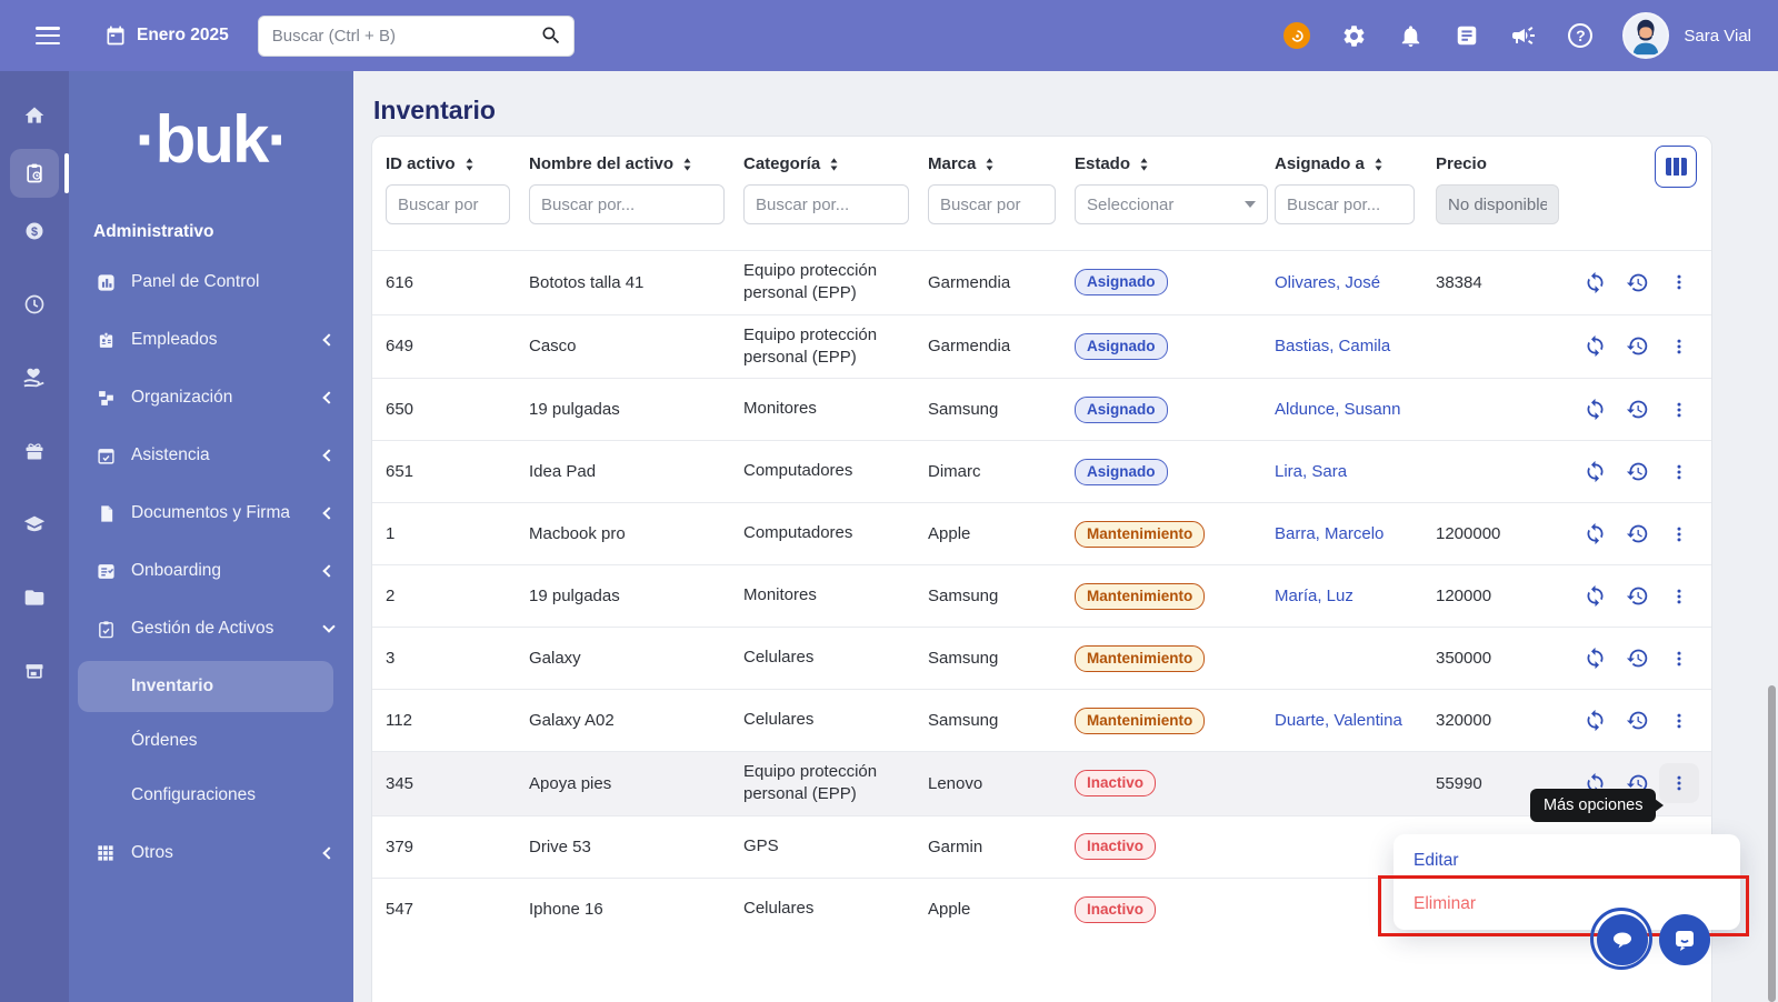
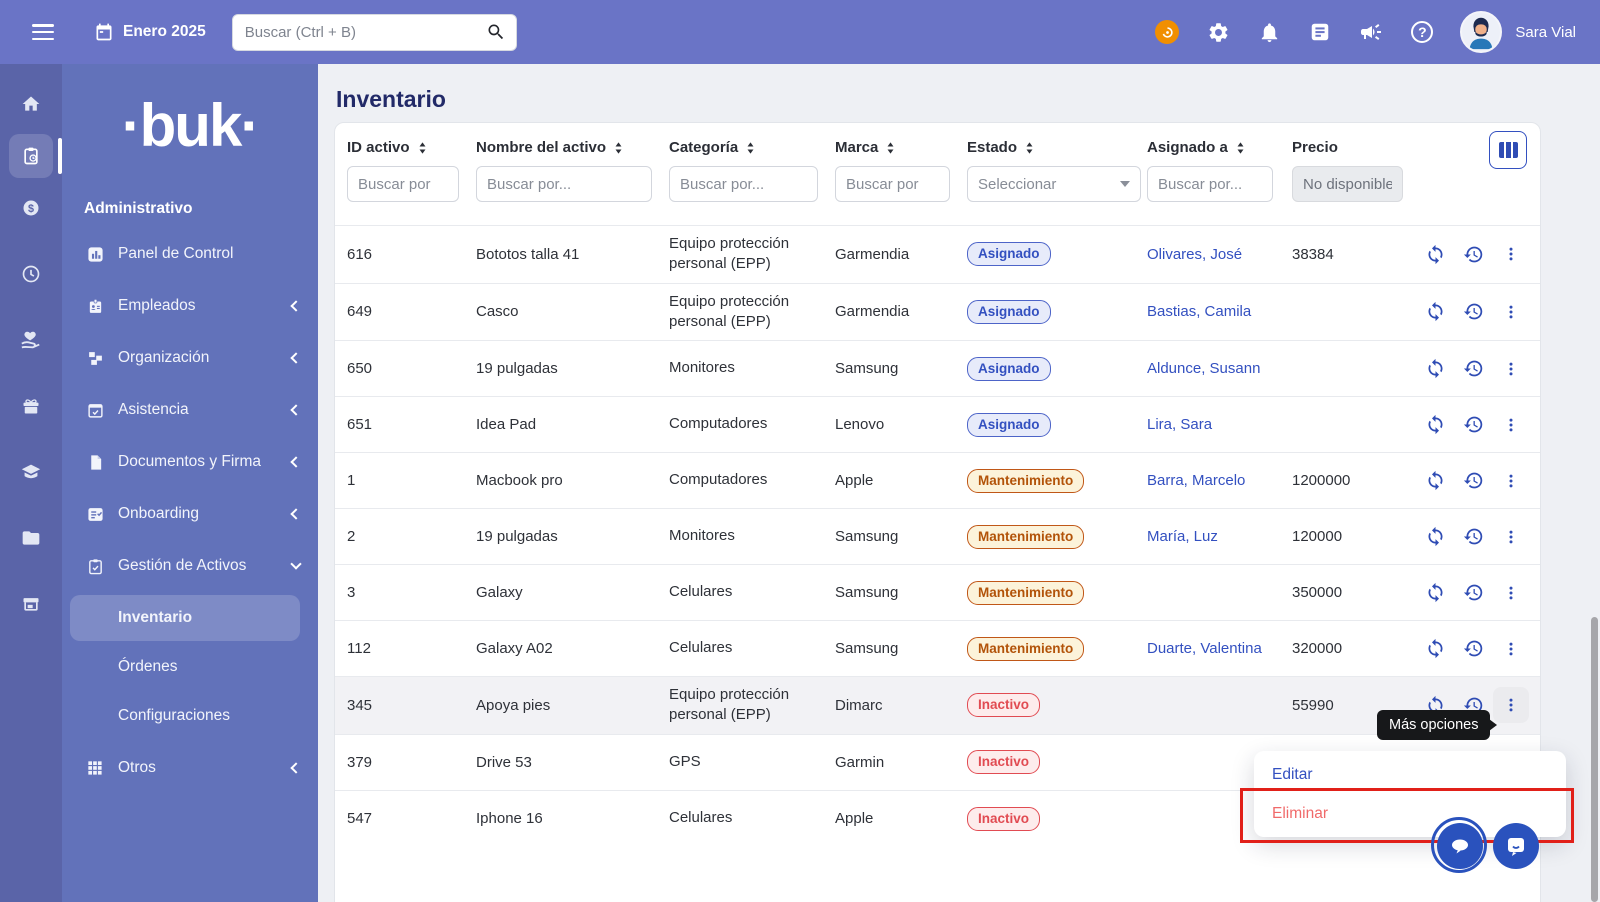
  Enero 2025
  Buscar (Ctrl + B)
  ?
  Sara Vial
  $
  ·buk·
  Administrativo
  Panel de Control
  Empleados
  Organización
  Asistencia
  Documentos y Firma
  Onboarding
  Gestión de Activos
  Inventario
  Órdenes
  Configuraciones
  Otros
  Inventario
  ID activo
  Nombre del activo
  Categoría
  Marca
  Estado
  Asignado a
  Precio
  Buscar por
  Buscar por...
  Buscar por...
  Buscar por
  Seleccionar
  Buscar por...
  No disponible
  616
  Bototos talla 41
  Equipo protección personal (EPP)
  Garmendia
  Asignado
  Olivares, José
  38384
  649
  Casco
  Equipo protección personal (EPP)
  Garmendia
  Asignado
  Bastias, Camila
  650
  19 pulgadas
  Monitores
  Samsung
  Asignado
  Aldunce, Susann
  651
  Idea Pad
  Computadores
- Dimarc
+ Lenovo
  Asignado
  Lira, Sara
  1
  Macbook pro
  Computadores
  Apple
  Mantenimiento
  Barra, Marcelo
  1200000
  2
  19 pulgadas
  Monitores
  Samsung
  Mantenimiento
  María, Luz
  120000
  3
  Galaxy
  Celulares
  Samsung
  Mantenimiento
  350000
  112
  Galaxy A02
  Celulares
  Samsung
  Mantenimiento
  Duarte, Valentina
  320000
  345
  Apoya pies
  Equipo protección personal (EPP)
- Lenovo
+ Dimarc
  Inactivo
  55990
  379
  Drive 53
  GPS
  Garmin
  Inactivo
  547
  Iphone 16
  Celulares
  Apple
  Inactivo
  Más opciones
  Editar
  Eliminar
